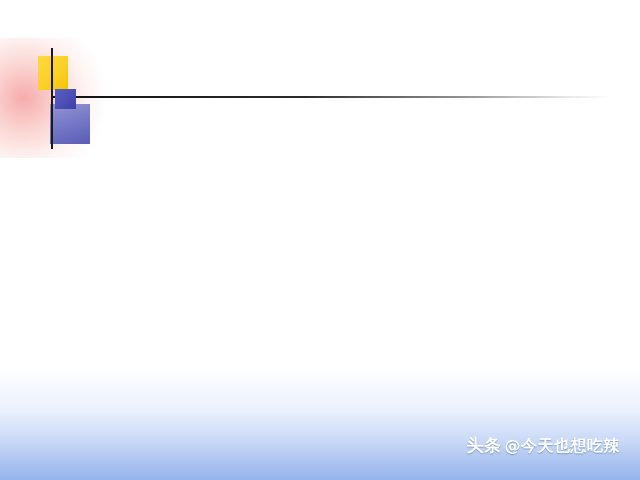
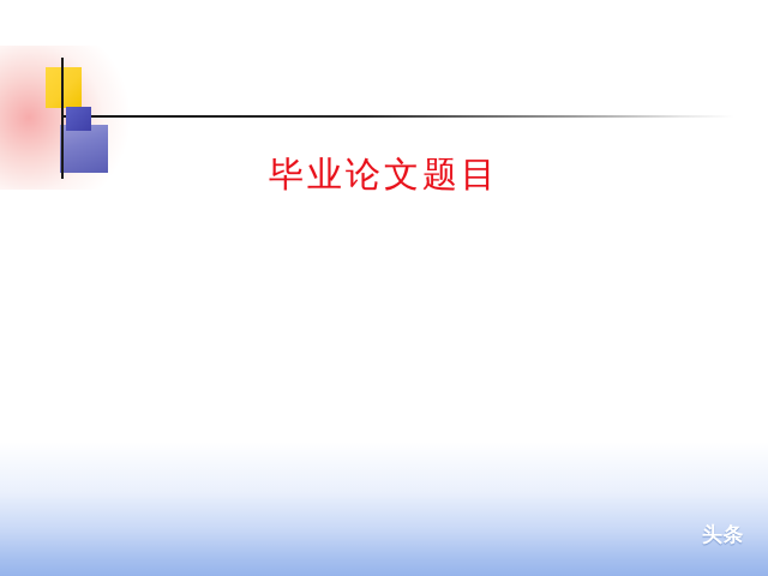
+ 毕业论文题目
  头条
- @今天也想吃辣
